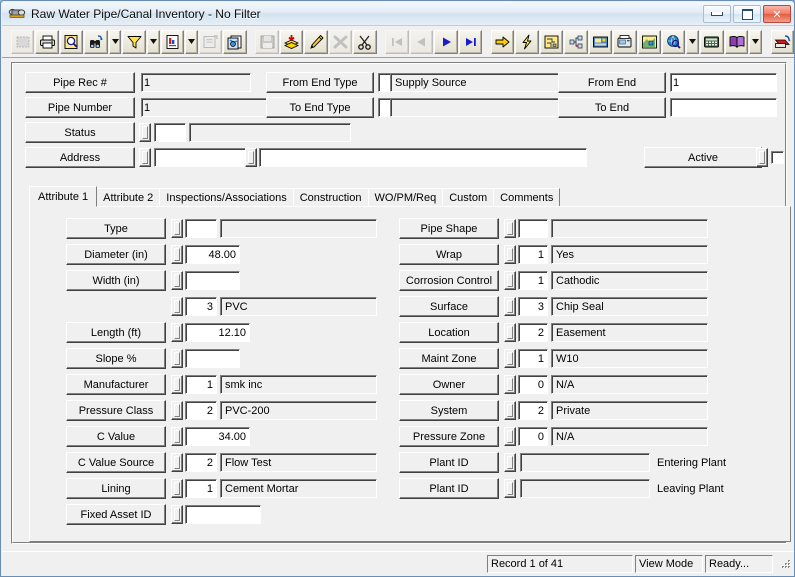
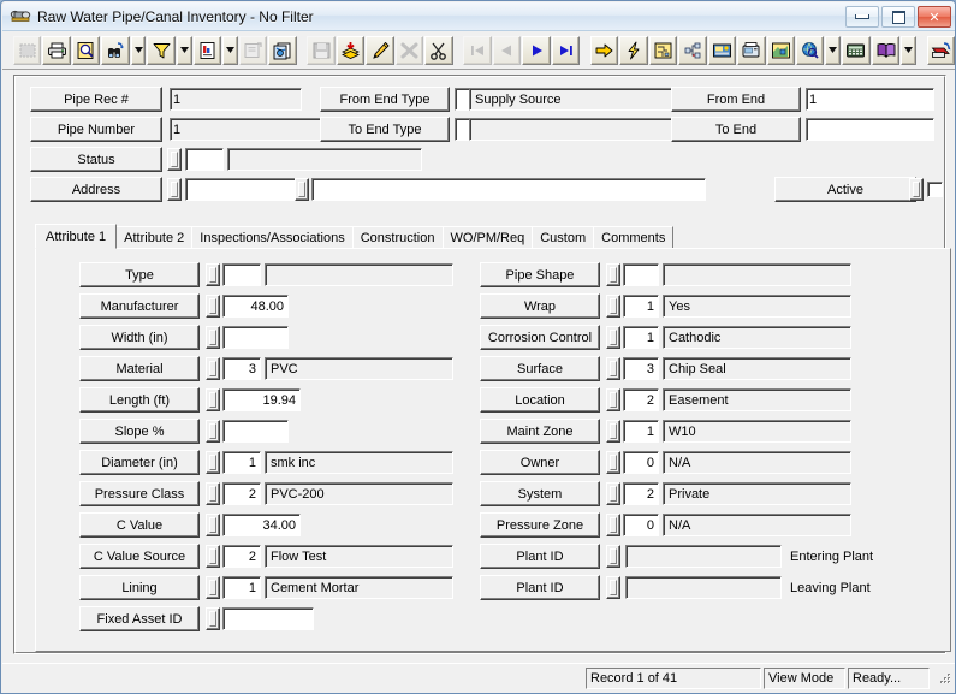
  Raw Water Pipe/Canal Inventory - No Filter
  ✕
  Pipe Rec #
  1
  From End Type
  Supply Source
  From End
  1
  Pipe Number
  1
  To End Type
  To End
  Status
  Address
  Active
  Attribute 1
  Attribute 2
  Inspections/Associations
  Construction
  WO/PM/Req
  Custom
  Comments
  Type
- Diameter (in)
+ Manufacturer
  48.00
  Width (in)
+ Material
  3
  PVC
  Length (ft)
- 12.10
+ 19.94
  Slope %
- Manufacturer
+ Diameter (in)
  1
  smk inc
  Pressure Class
  2
  PVC-200
  C Value
  34.00
  C Value Source
  2
  Flow Test
  Lining
  1
  Cement Mortar
  Fixed Asset ID
  Pipe Shape
  Wrap
  1
  Yes
  Corrosion Control
  1
  Cathodic
  Surface
  3
  Chip Seal
  Location
  2
  Easement
  Maint Zone
  1
  W10
  Owner
  0
  N/A
  System
  2
  Private
  Pressure Zone
  0
  N/A
  Plant ID
  Entering Plant
  Plant ID
  Leaving Plant
  Record 1 of 41
  View Mode
  Ready...
